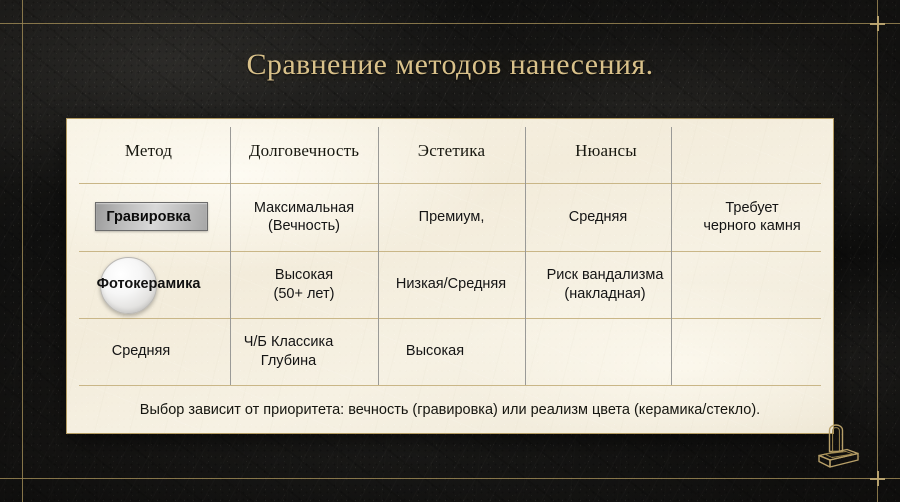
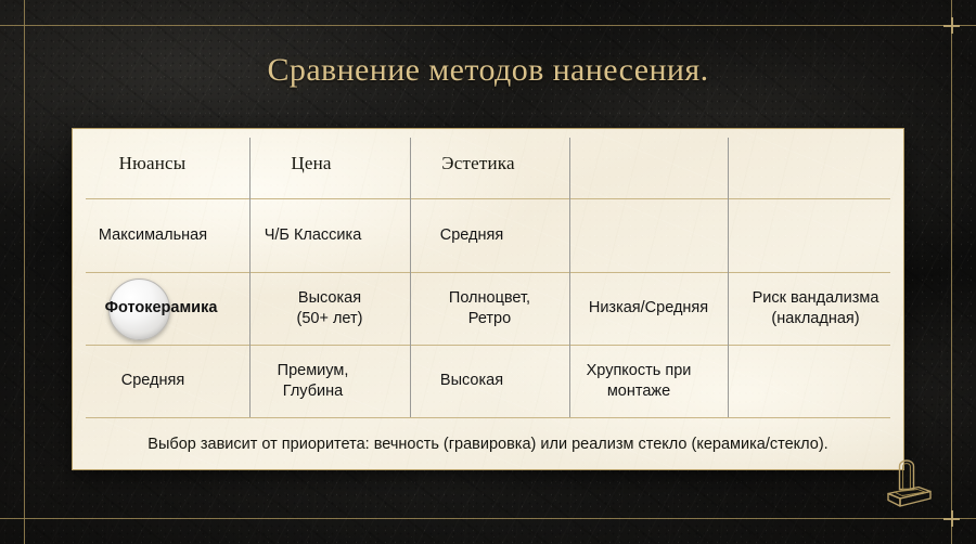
  Сравнение методов нанесения.
- Метод
- Долговечность
- Эстетика
+ Нюансы
+ Цена
- Нюансы
+ Эстетика
- Гравировка
  Максимальная
- (Вечность)
- Премиум,
+ Ч/Б Классика
  Средняя
- Требует
- черного камня
  Фотокерамика
  Высокая
  (50+ лет)
+ Полноцвет,
+ Ретро
  Низкая/Средняя
  Риск вандализма
  (накладная)
  Средняя
- Ч/Б Классика
+ Премиум,
  Глубина
  Высокая
+ Хрупкость при
+ монтаже
- Выбор зависит от приоритета: вечность (гравировка) или реализм цвета (керамика/стекло).
+ Выбор зависит от приоритета: вечность (гравировка) или реализм стекло (керамика/стекло).
